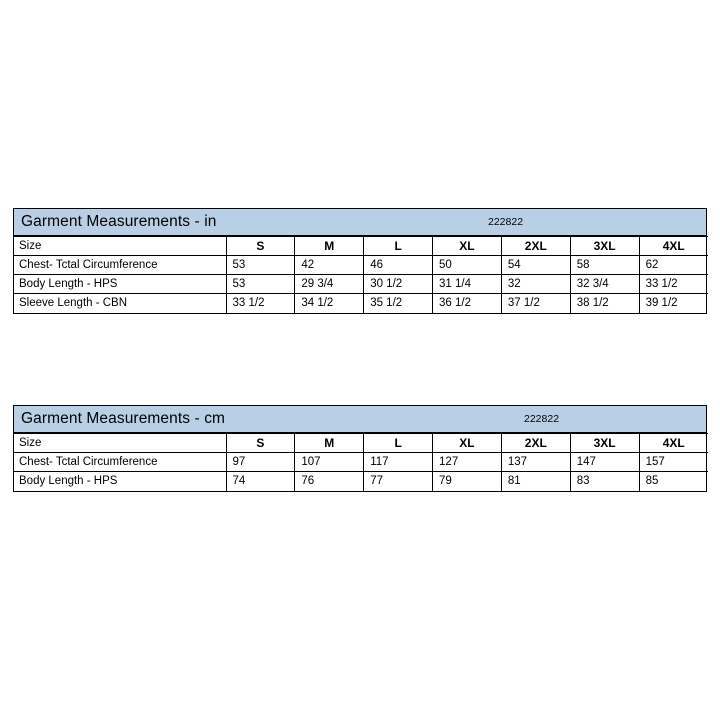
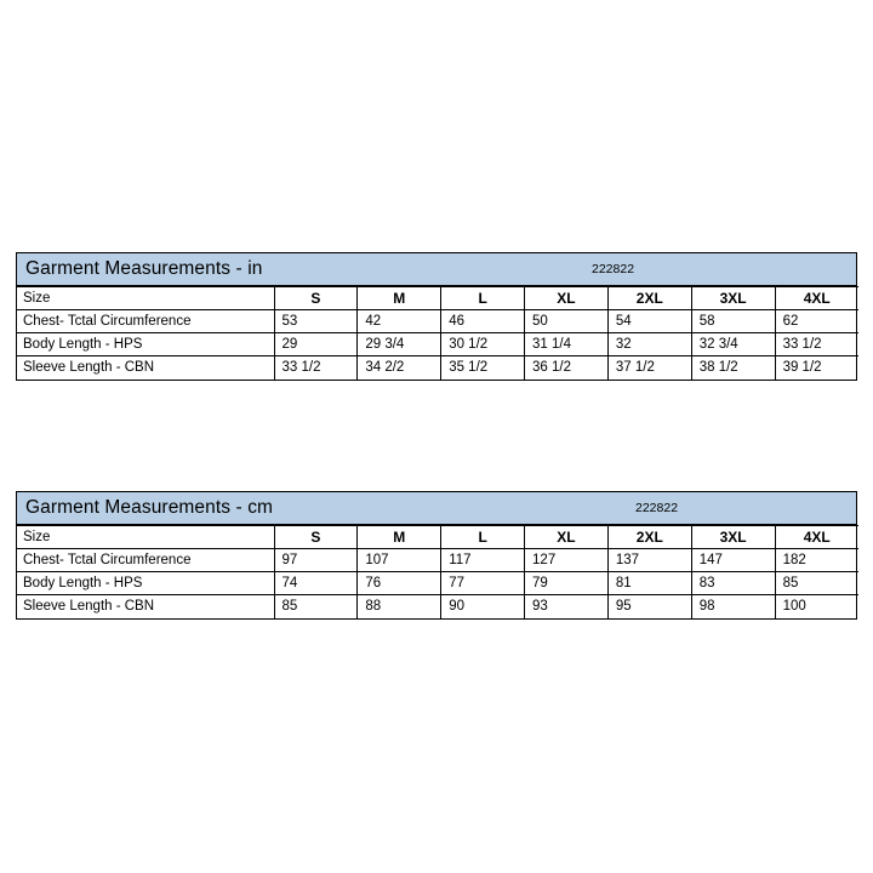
  Garment Measurements - in
  222822
  Size	S	M	L	XL	2XL	3XL	4XL
  Chest- Tctal Circumference	53	42	46	50	54	58	62
- Body Length - HPS	53	29 3/4	30 1/2	31 1/4	32	32 3/4	33 1/2
+ Body Length - HPS	29	29 3/4	30 1/2	31 1/4	32	32 3/4	33 1/2
- Sleeve Length - CBN	33 1/2	34 1/2	35 1/2	36 1/2	37 1/2	38 1/2	39 1/2
+ Sleeve Length - CBN	33 1/2	34 2/2	35 1/2	36 1/2	37 1/2	38 1/2	39 1/2
  Garment Measurements - cm
  222822
  Size	S	M	L	XL	2XL	3XL	4XL
- Chest- Tctal Circumference	97	107	117	127	137	147	157
+ Chest- Tctal Circumference	97	107	117	127	137	147	182
  Body Length - HPS	74	76	77	79	81	83	85
+ Sleeve Length - CBN	85	88	90	93	95	98	100
